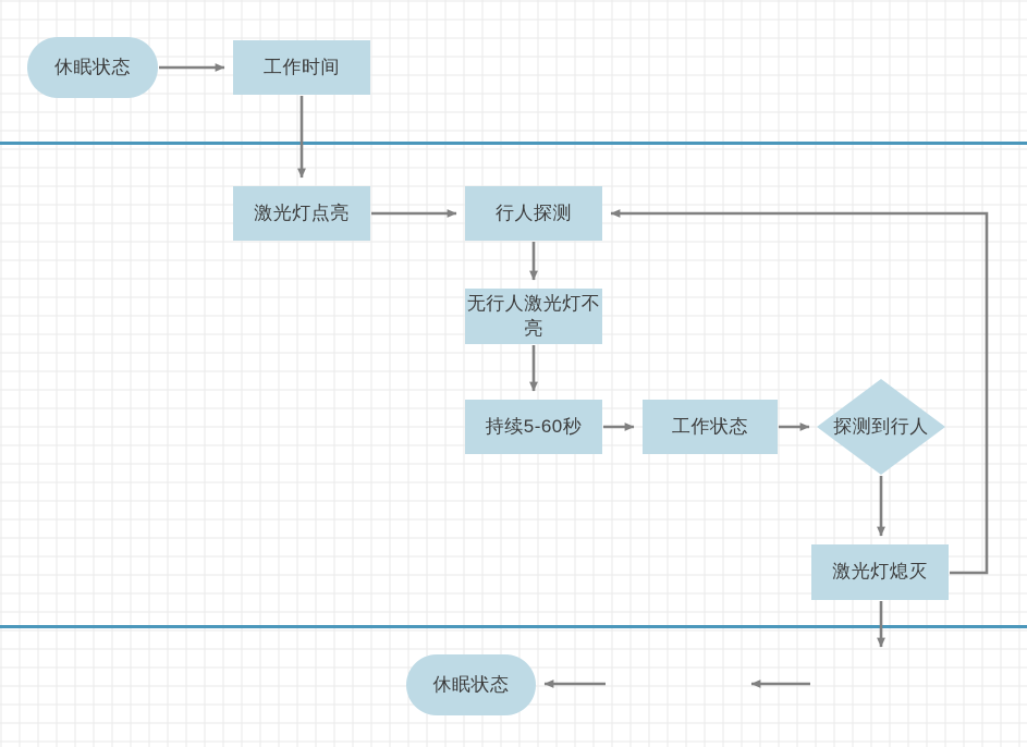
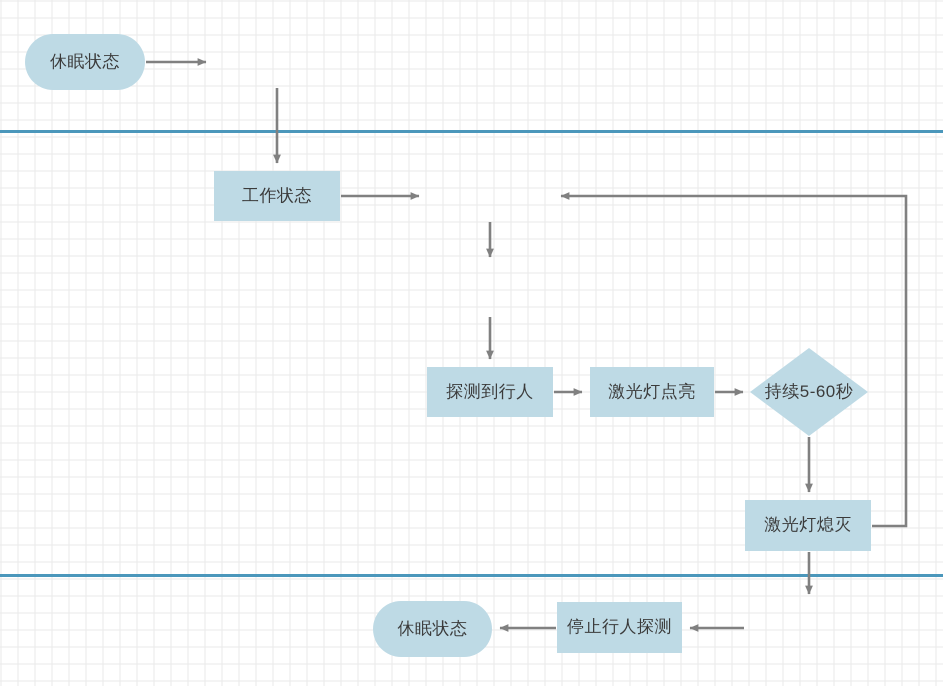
  休眠状态
- 工作时间
- 激光灯点亮
+ 工作状态
- 行人探测
- 无行人激光灯不亮
- 持续5-60秒
+ 探测到行人
- 工作状态
+ 激光灯点亮
- 探测到行人
+ 持续5-60秒
  激光灯熄灭
+ 停止行人探测
  休眠状态
